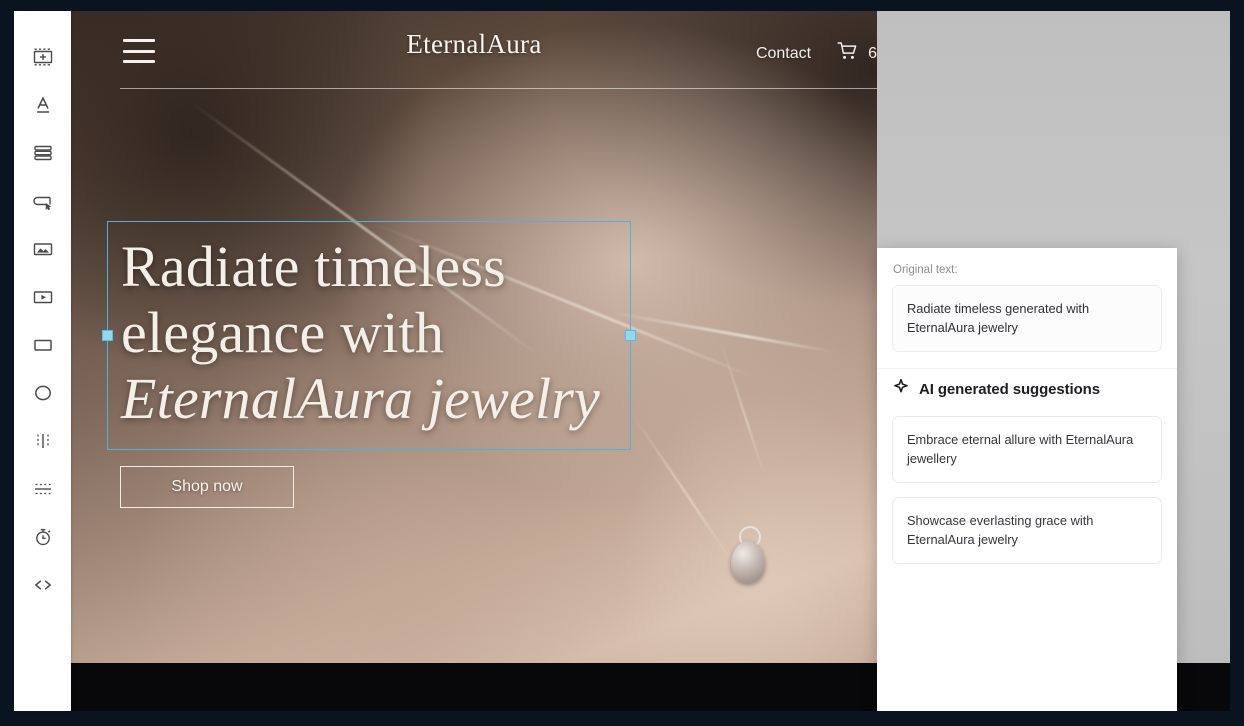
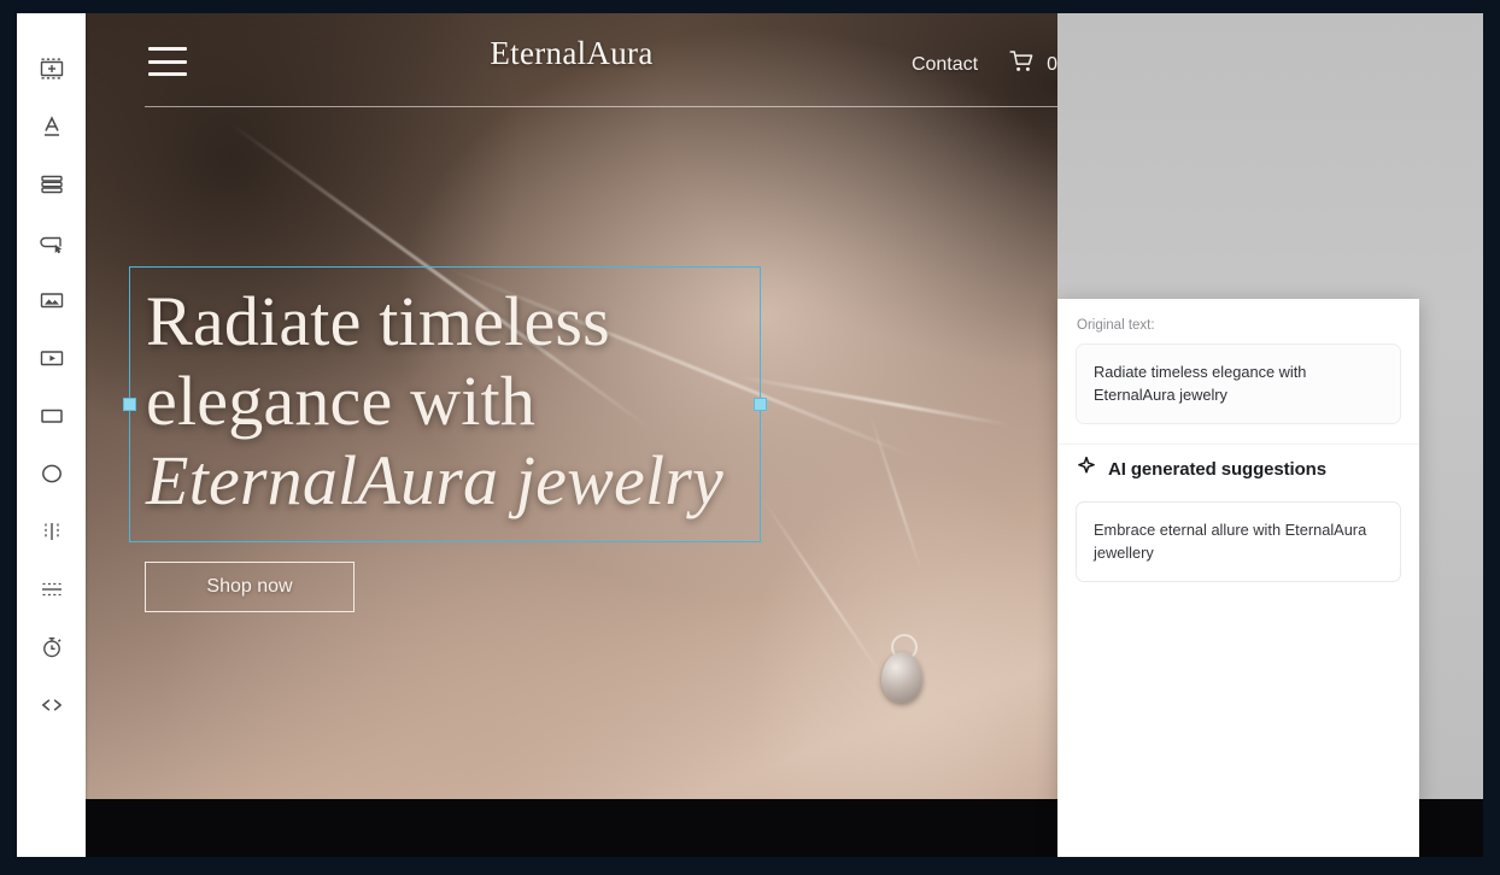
  EternalAura
  Contact
- 6
+ 0
  Radiate timeless
  elegance with
  EternalAura jewelry
  Shop now
  Original text:
- Radiate timeless generated with EternalAura jewelry
+ Radiate timeless elegance with EternalAura jewelry
  AI generated suggestions
  Embrace eternal allure with EternalAura jewellery
- Showcase everlasting grace with EternalAura jewelry
